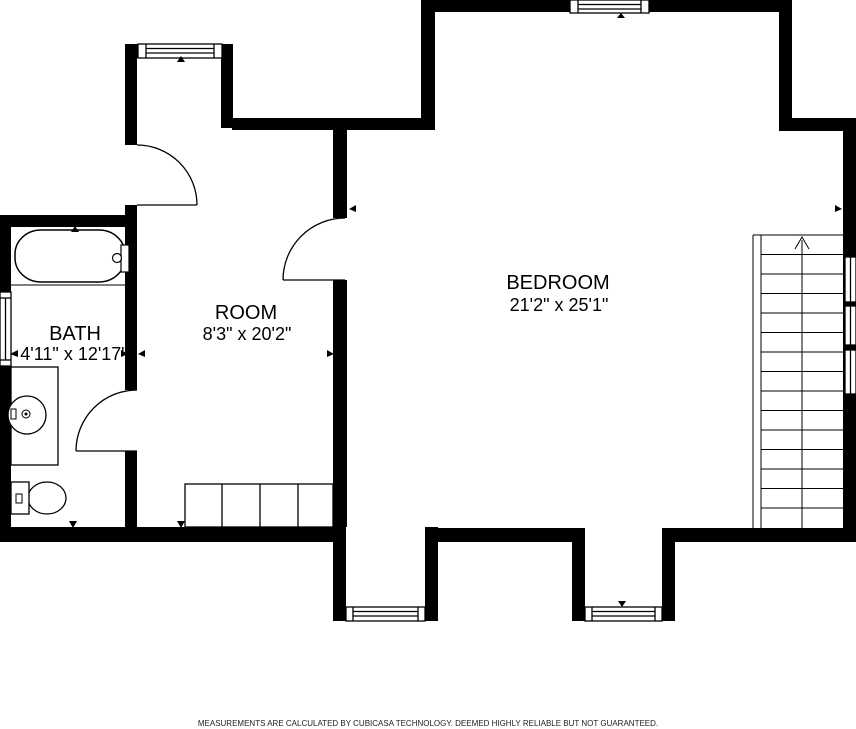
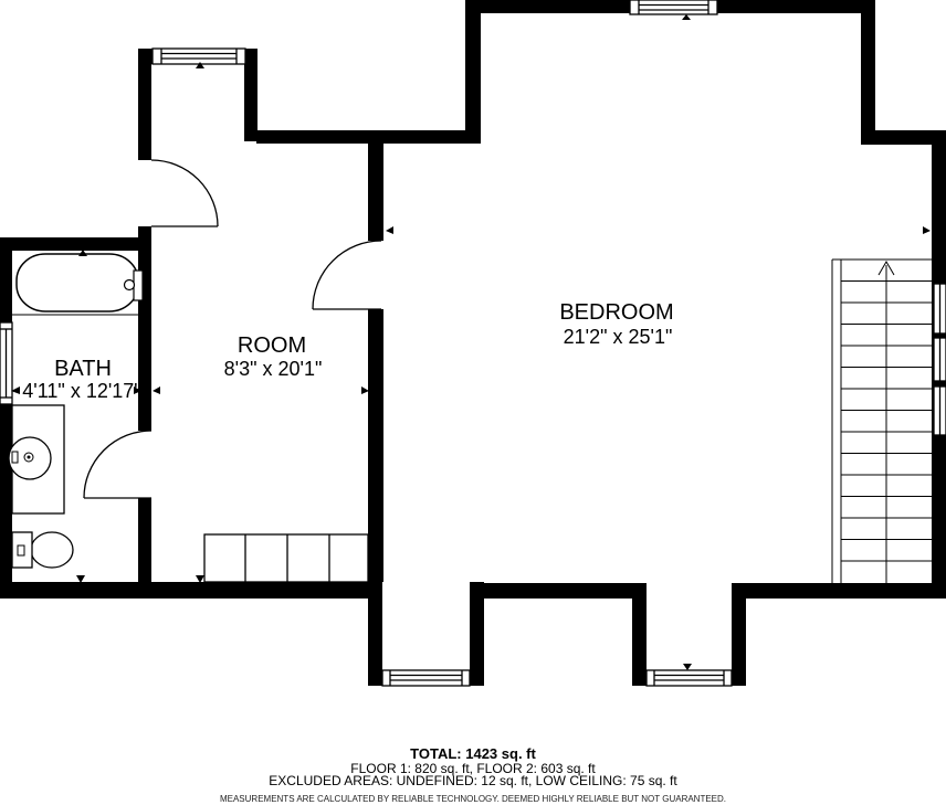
  BATH
  4'11" x 12'17"
  ROOM
- 8'3" x 20'2"
+ 8'3" x 20'1"
  BEDROOM
  21'2" x 25'1"
+ TOTAL: 1423 sq. ft
+ FLOOR 1: 820 sq. ft, FLOOR 2: 603 sq. ft
+ EXCLUDED AREAS: UNDEFINED: 12 sq. ft, LOW CEILING: 75 sq. ft
- MEASUREMENTS ARE CALCULATED BY CUBICASA TECHNOLOGY. DEEMED HIGHLY RELIABLE BUT NOT GUARANTEED.
+ MEASUREMENTS ARE CALCULATED BY RELIABLE TECHNOLOGY. DEEMED HIGHLY RELIABLE BUT NOT GUARANTEED.
